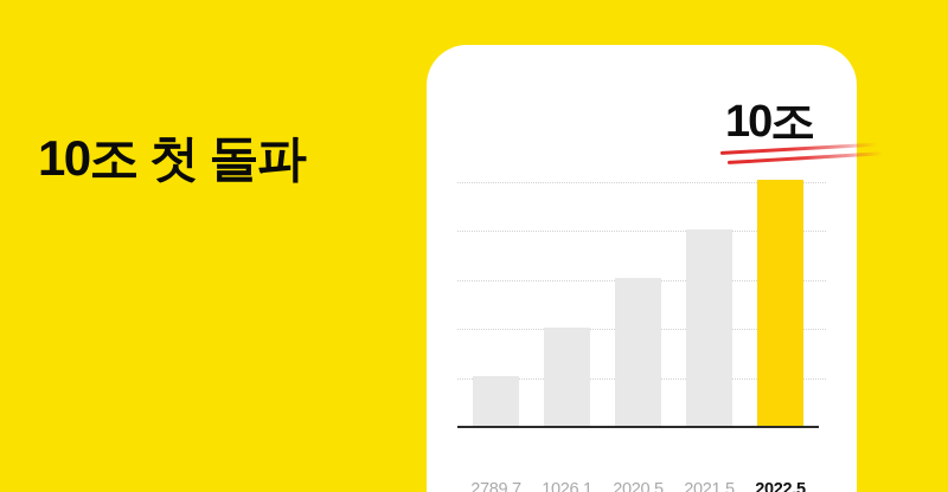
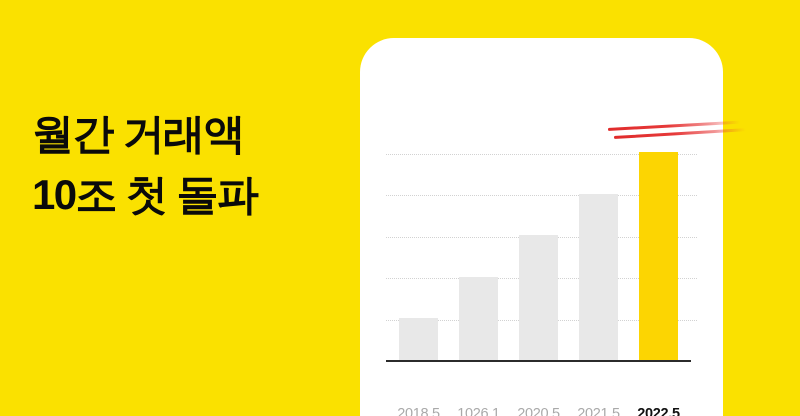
+ 월간 거래액
  10조 첫 돌파
- 2789.7
+ 2018.5
  1026.1
  2020.5
  2021.5
  2022.5
- 10조
